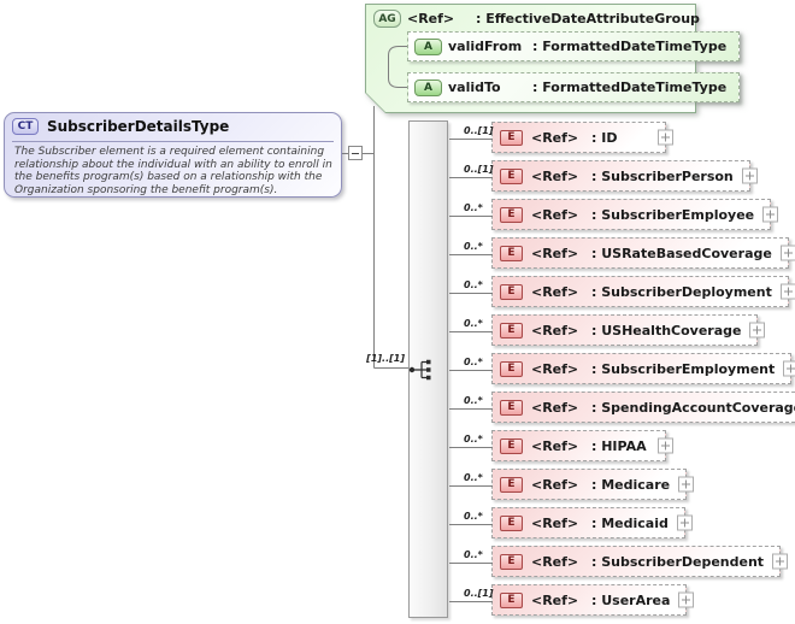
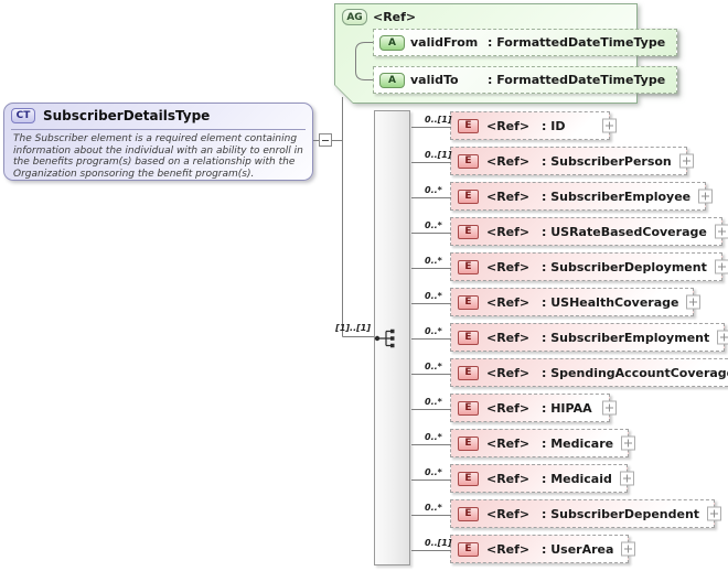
  AG
  <Ref>
- : EffectiveDateAttributeGroup
  A
  validFrom
  : FormattedDateTimeType
  A
  validTo
  : FormattedDateTimeType
  CT
  SubscriberDetailsType
- The Subscriber element is a required element containing relationship about the individual with an ability to enroll in the benefits program(s) based on a relationship with the Organization sponsoring the benefit program(s).
+ The Subscriber element is a required element containing information about the individual with an ability to enroll in the benefits program(s) based on a relationship with the Organization sponsoring the benefit program(s).
  [1]..[1]
  0..[1]
  E
  <Ref>
  : ID
  0..[1]
  E
  <Ref>
  : SubscriberPerson
  0..*
  E
  <Ref>
  : SubscriberEmployee
  0..*
  E
  <Ref>
  : USRateBasedCoverage
  0..*
  E
  <Ref>
  : SubscriberDeployment
  0..*
  E
  <Ref>
  : USHealthCoverage
  0..*
  E
  <Ref>
  : SubscriberEmployment
  0..*
  E
  <Ref>
  : SpendingAccountCoverag
  0..*
  E
  <Ref>
  : HIPAA
  0..*
  E
  <Ref>
  : Medicare
  0..*
  E
  <Ref>
  : Medicaid
  0..*
  E
  <Ref>
  : SubscriberDependent
  0..[1]
  E
  <Ref>
  : UserArea
